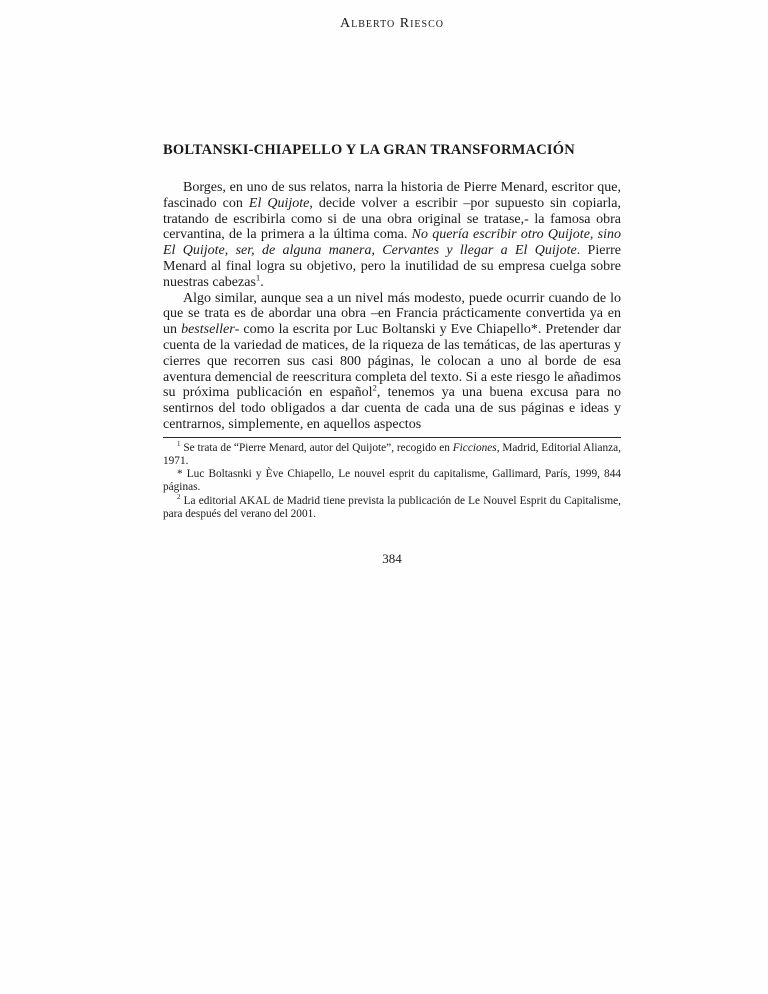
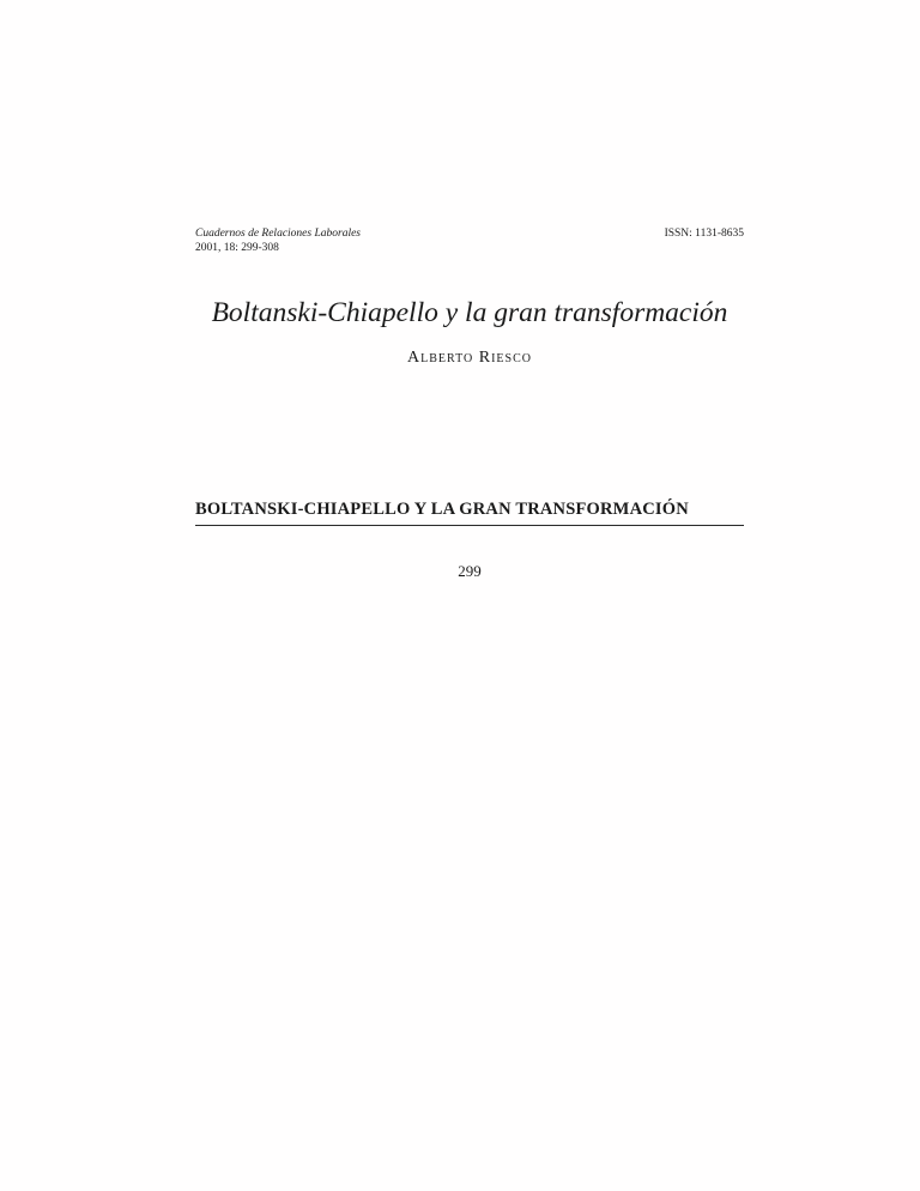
+ Cuadernos de Relaciones Laborales
+ 2001, 18: 299-308
+ ISSN: 1131-8635
+ Boltanski-Chiapello y la gran transformación
  Alberto Riesco
  BOLTANSKI-CHIAPELLO Y LA GRAN TRANSFORMACIÓN
- Borges, en uno de sus relatos, narra la historia de Pierre Menard, escritor que, fascinado con El Quijote, decide volver a escribir –por supuesto sin copiarla, tratando de escribirla como si de una obra original se tratase,- la famosa obra cervantina, de la primera a la última coma. No quería escribir otro Quijote, sino El Quijote, ser, de alguna manera, Cervantes y llegar a El Quijote. Pierre Menard al final logra su objetivo, pero la inutilidad de su empresa cuelga sobre nuestras cabezas1.
- Algo similar, aunque sea a un nivel más modesto, puede ocurrir cuando de lo que se trata es de abordar una obra –en Francia prácticamente convertida ya en un bestseller- como la escrita por Luc Boltanski y Eve Chiapello*. Pretender dar cuenta de la variedad de matices, de la riqueza de las temáticas, de las aperturas y cierres que recorren sus casi 800 páginas, le colocan a uno al borde de esa aventura demencial de reescritura completa del texto. Si a este riesgo le añadimos su próxima publicación en español2, tenemos ya una buena excusa para no sentirnos del todo obligados a dar cuenta de cada una de sus páginas e ideas y centrarnos, simplemente, en aquellos aspectos
- 1 Se trata de “Pierre Menard, autor del Quijote”, recogido en Ficciones, Madrid, Editorial Alianza, 1971.
- * Luc Boltasnki y Ève Chiapello, Le nouvel esprit du capitalisme, Gallimard, París, 1999, 844 páginas.
- 2 La editorial AKAL de Madrid tiene prevista la publicación de Le Nouvel Esprit du Capitalisme, para después del verano del 2001.
- 384
+ 299
